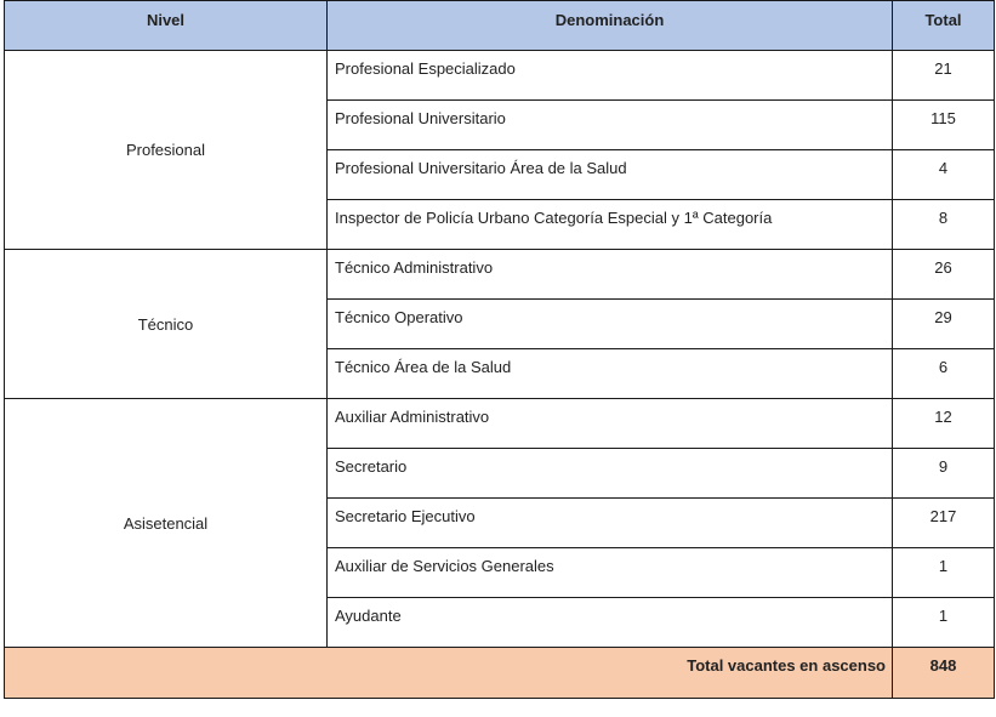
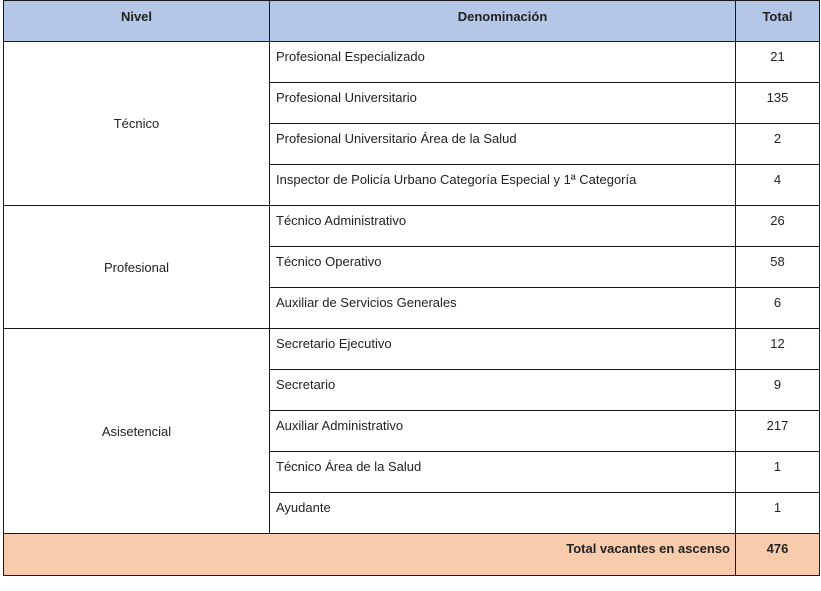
  Nivel	Denominación	Total
- Profesional	Profesional Especializado	21
+ Técnico	Profesional Especializado	21
- Profesional Universitario	115
+ Profesional Universitario	135
- Profesional Universitario Área de la Salud	4
+ Profesional Universitario Área de la Salud	2
- Inspector de Policía Urbano Categoría Especial y 1ª Categoría	8
+ Inspector de Policía Urbano Categoría Especial y 1ª Categoría	4
- Técnico	Técnico Administrativo	26
+ Profesional	Técnico Administrativo	26
- Técnico Operativo	29
+ Técnico Operativo	58
- Técnico Área de la Salud	6
+ Auxiliar de Servicios Generales	6
- Asisetencial	Auxiliar Administrativo	12
+ Asisetencial	Secretario Ejecutivo	12
  Secretario	9
- Secretario Ejecutivo	217
+ Auxiliar Administrativo	217
- Auxiliar de Servicios Generales	1
+ Técnico Área de la Salud	1
  Ayudante	1
- Total vacantes en ascenso	848
+ Total vacantes en ascenso	476
